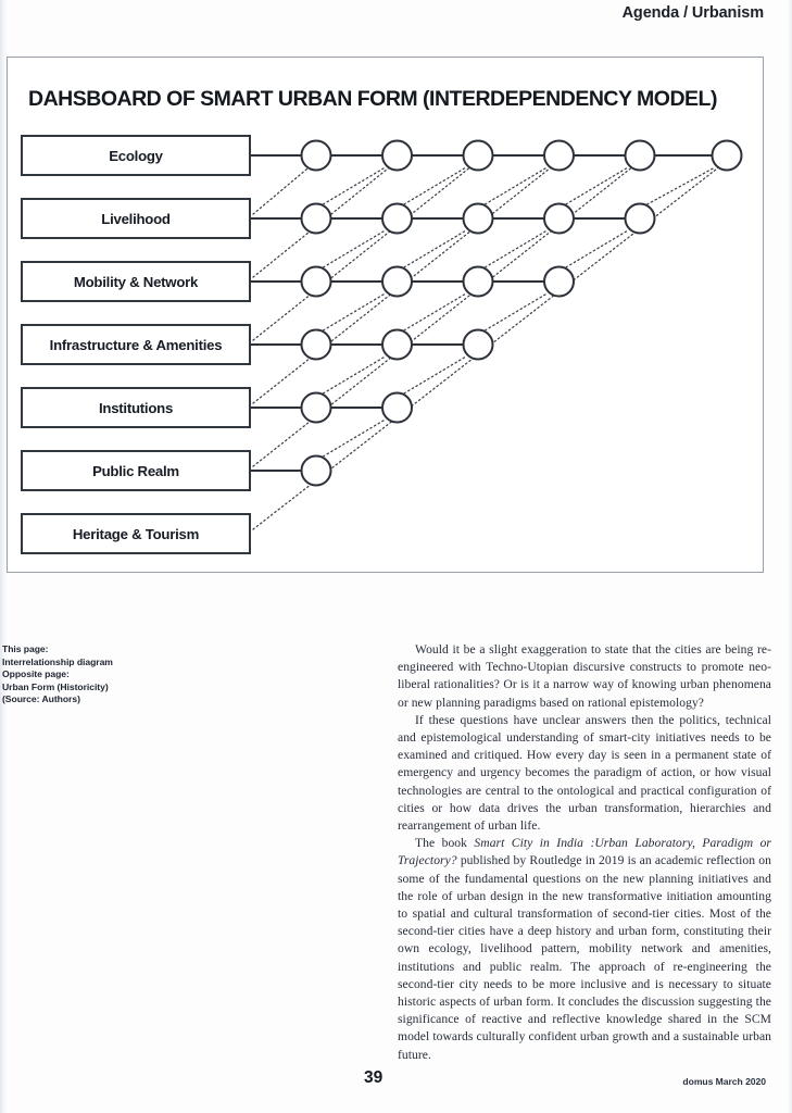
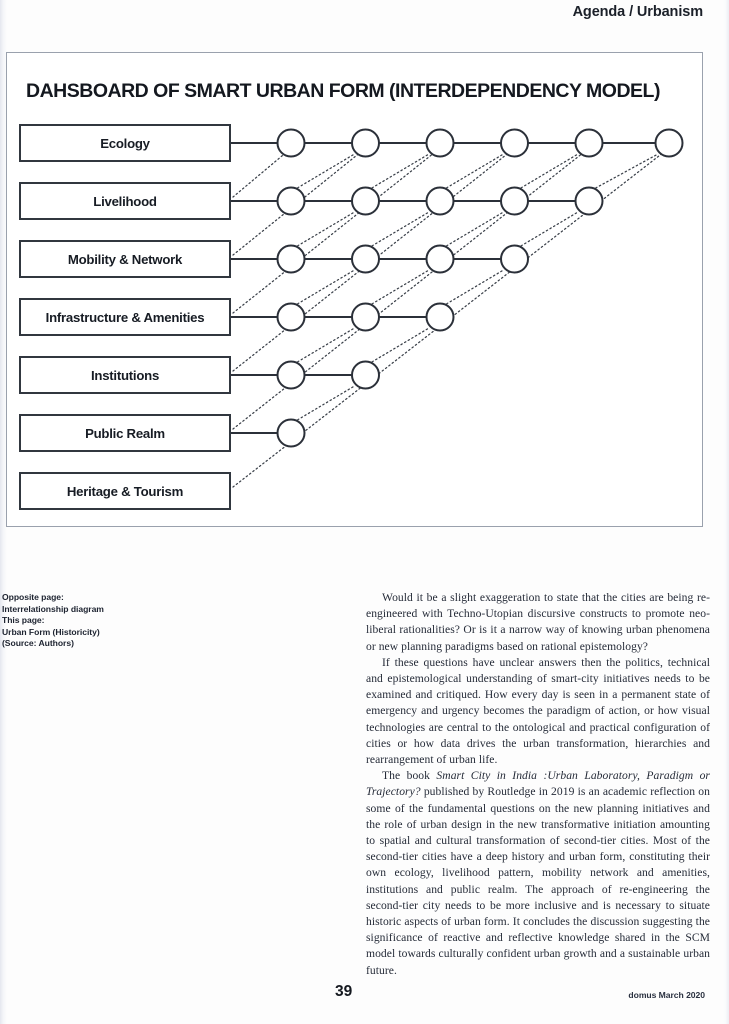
  Agenda / Urbanism
  DAHSBOARD OF SMART URBAN FORM (INTERDEPENDENCY MODEL)
  Ecology
  Livelihood
  Mobility & Network
  Infrastructure & Amenities
  Institutions
  Public Realm
  Heritage & Tourism
- This page:
+ Opposite page:
  Interrelationship diagram
- Opposite page:
+ This page:
  Urban Form (Historicity)
  (Source: Authors)
  Would it be a slight exaggeration to state that the cities are being re-engineered with Techno-Utopian discursive constructs to promote neo-liberal rationalities? Or is it a narrow way of knowing urban phenomena or new planning paradigms based on rational epistemology?
  If these questions have unclear answers then the politics, technical and epistemological understanding of smart-city initiatives needs to be examined and critiqued. How every day is seen in a permanent state of emergency and urgency becomes the paradigm of action, or how visual technologies are central to the ontological and practical configuration of cities or how data drives the urban transformation, hierarchies and rearrangement of urban life.
  The book Smart City in India :Urban Laboratory, Paradigm or Trajectory? published by Routledge in 2019 is an academic reflection on some of the fundamental questions on the new planning initiatives and the role of urban design in the new transformative initiation amounting to spatial and cultural transformation of second-tier cities. Most of the second-tier cities have a deep history and urban form, constituting their own ecology, livelihood pattern, mobility network and amenities, institutions and public realm. The approach of re-engineering the second-tier city needs to be more inclusive and is necessary to situate historic aspects of urban form. It concludes the discussion suggesting the significance of reactive and reflective knowledge shared in the SCM model towards culturally confident urban growth and a sustainable urban future.
  39
  domus March 2020
